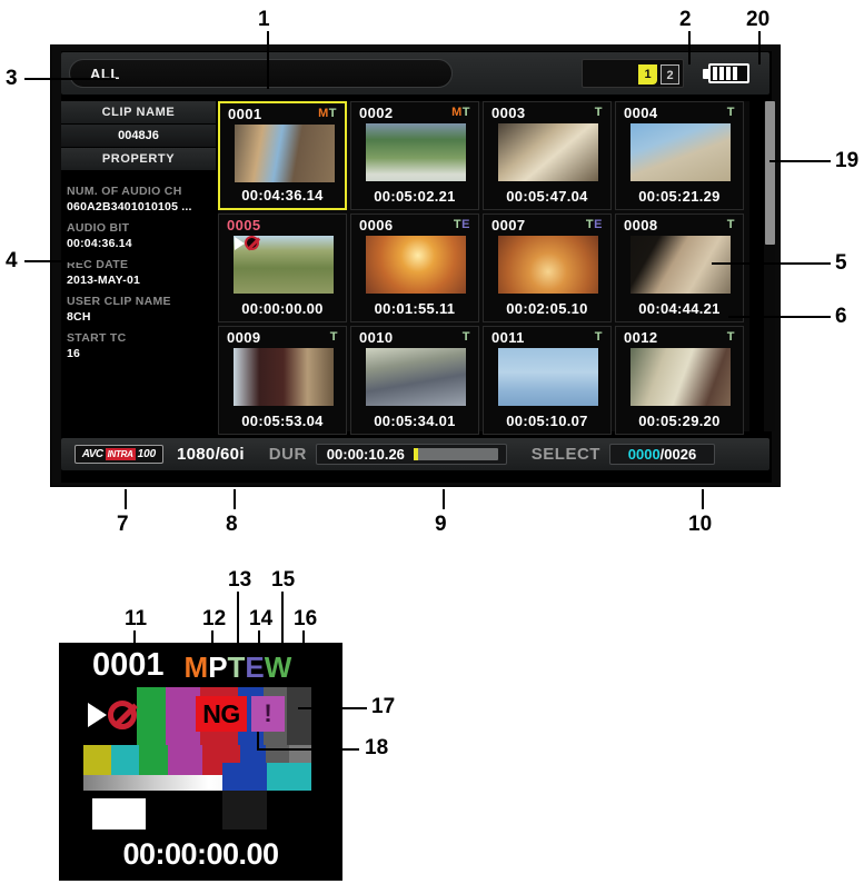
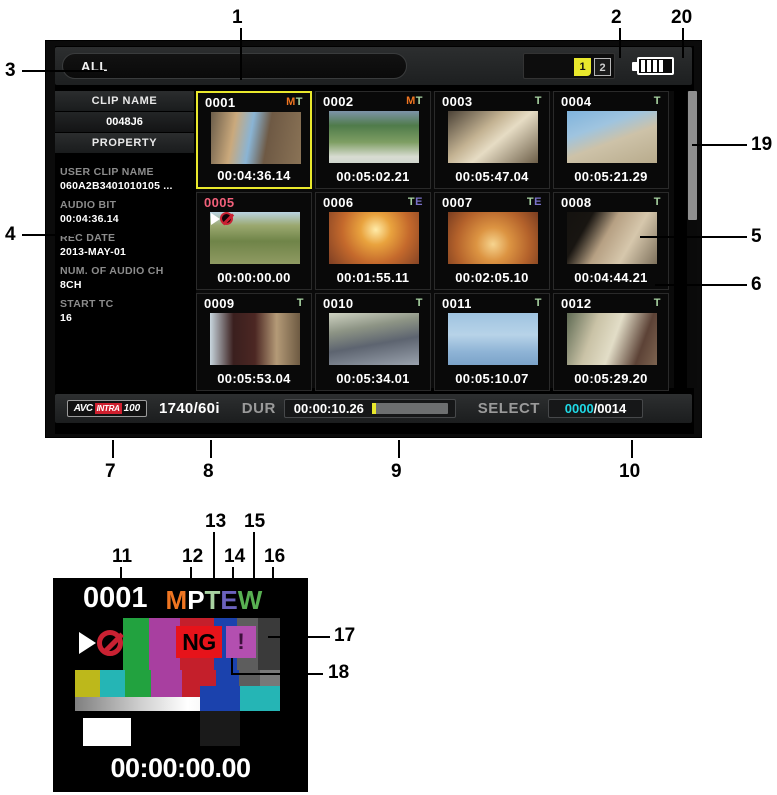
  ALL
  1
  2
  CLIP NAME
  0048J6
  PROPERTY
- NUM. OF AUDIO CH
+ USER CLIP NAME
  060A2B3401010105 ...
  AUDIO BIT
  00:04:36.14
  REC DATE
  2013-MAY-01
- USER CLIP NAME
+ NUM. OF AUDIO CH
  8CH
  START TC
  16
  0001
  MT
  00:04:36.14
  0002
  MT
  00:05:02.21
  0003
  T
  00:05:47.04
  0004
  T
  00:05:21.29
  0005
  00:00:00.00
  0006
  TE
  00:01:55.11
  0007
  TE
  00:02:05.10
  0008
  T
  00:04:44.21
  0009
  T
  00:05:53.04
  0010
  T
  00:05:34.01
  0011
  T
  00:05:10.07
  0012
  T
  00:05:29.20
  AVC
  INTRA
  100
- 1080/60i
+ 1740/60i
  DUR
  00:00:10.26
  SELECT
  0000
  /
- 0026
+ 0014
  0001
  MPTEW
  NG
  !
  00:00:00.00
  1
  2
  20
  3
  4
  19
  5
  6
  7
  8
  9
  10
  13
  15
  11
  12
  14
  16
  17
  18
